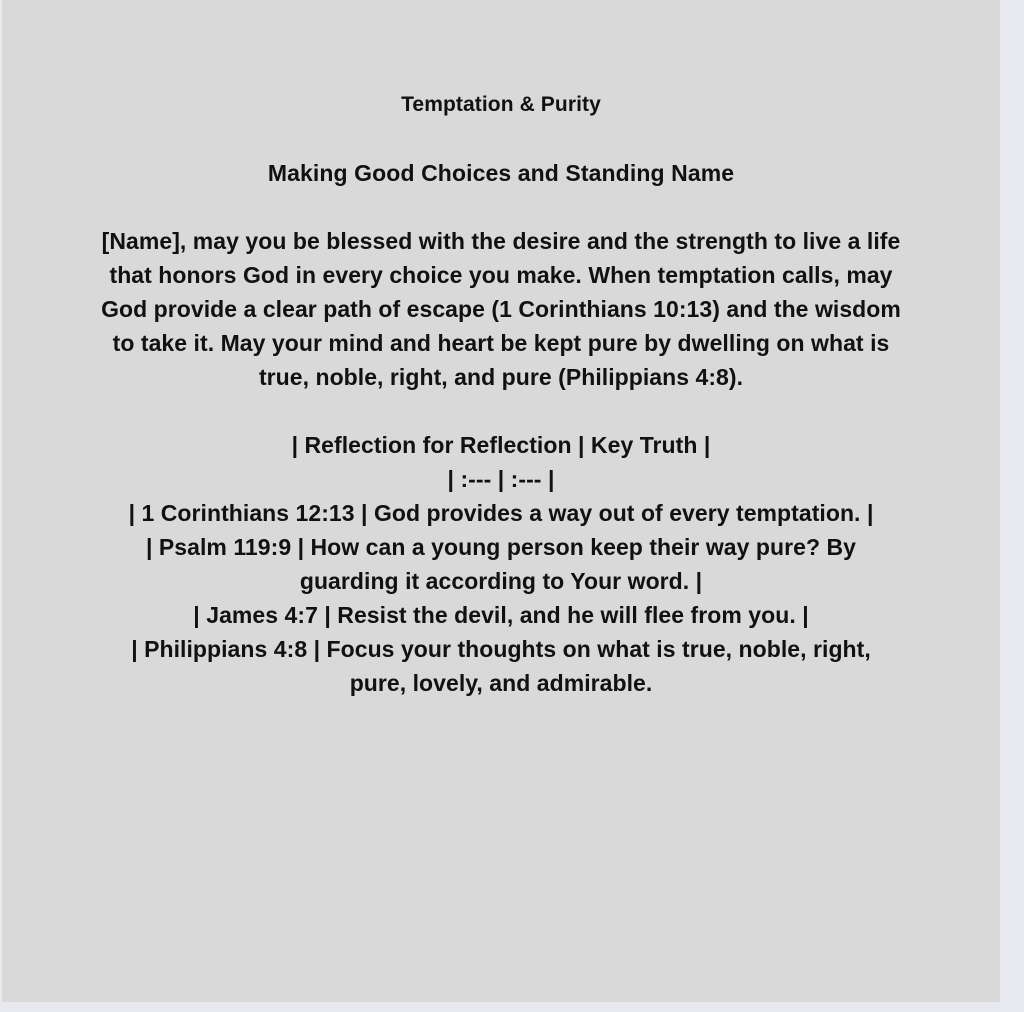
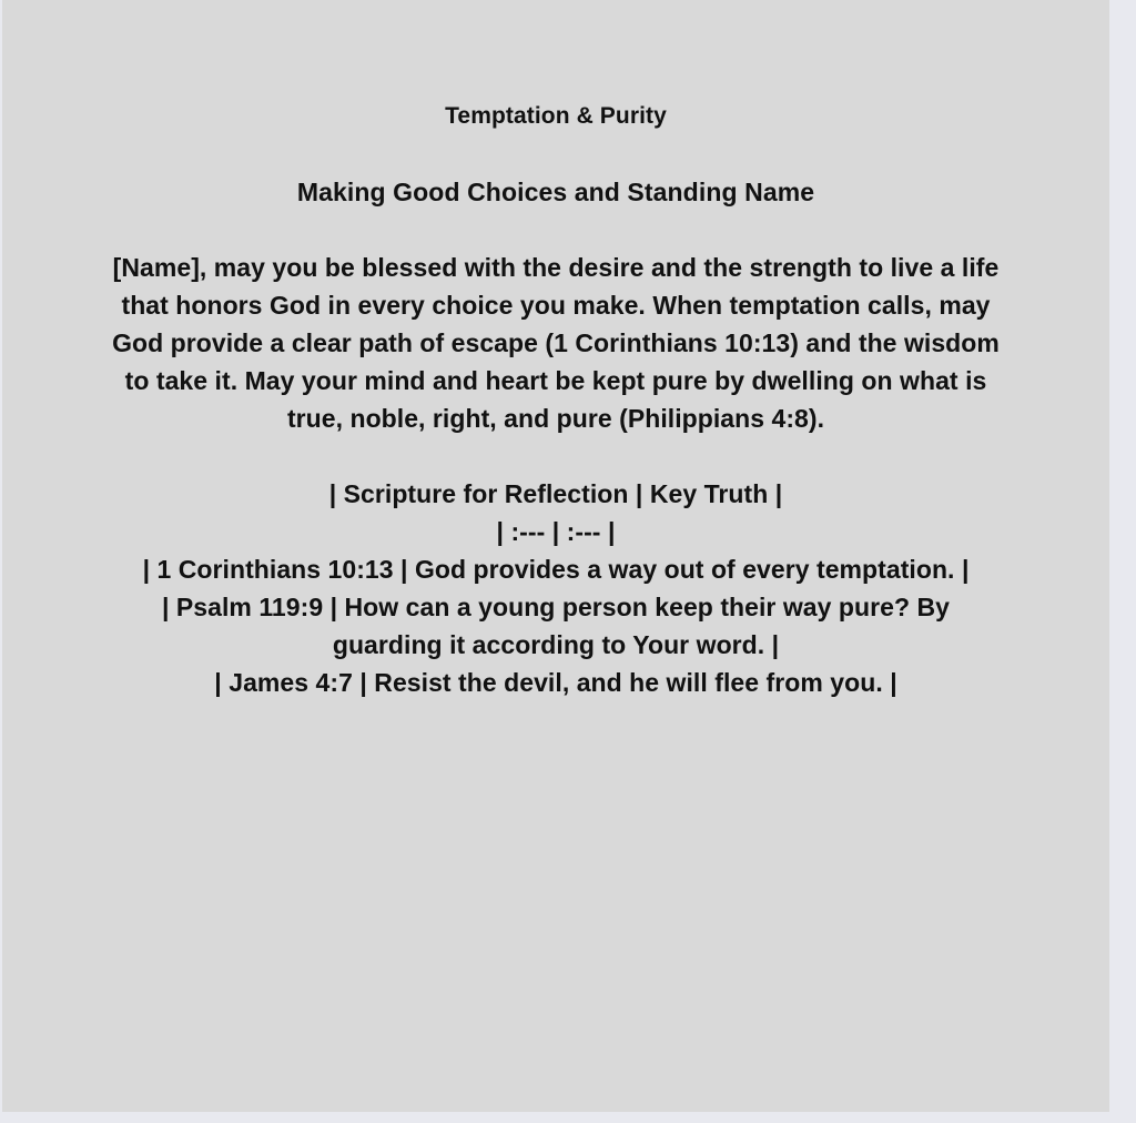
  Temptation & Purity
  Making Good Choices and Standing Name
  [Name], may you be blessed with the desire and the strength to live a life that honors God in every choice you make. When temptation calls, may God provide a clear path of escape (1 Corinthians 10:13) and the wisdom to take it. May your mind and heart be kept pure by dwelling on what is true, noble, right, and pure (Philippians 4:8).
- | Reflection for Reflection | Key Truth |
+ | Scripture for Reflection | Key Truth |
  | :--- | :--- |
- | 1 Corinthians 12:13 | God provides a way out of every temptation. |
+ | 1 Corinthians 10:13 | God provides a way out of every temptation. |
  | Psalm 119:9 | How can a young person keep their way pure? By guarding it according to Your word. |
  | James 4:7 | Resist the devil, and he will flee from you. |
- | Philippians 4:8 | Focus your thoughts on what is true, noble, right, pure, lovely, and admirable.
